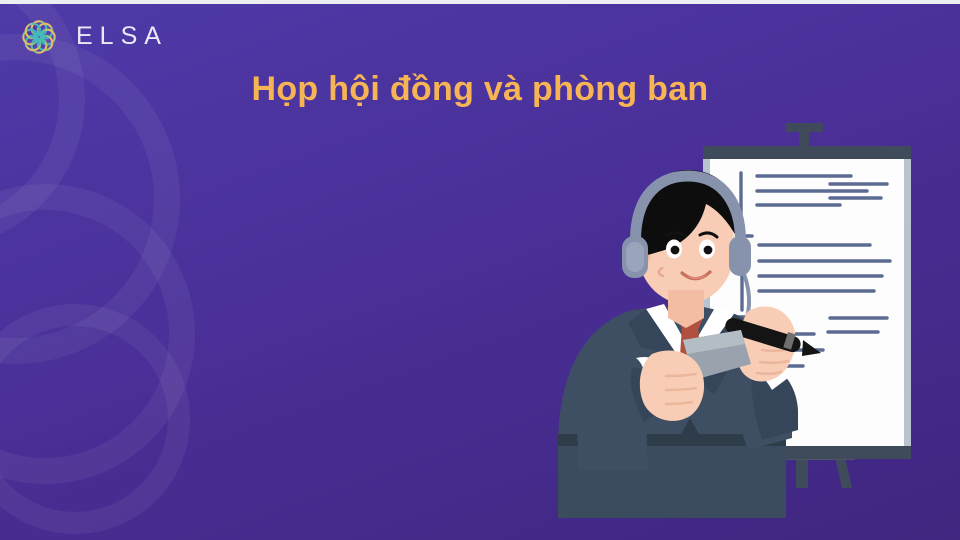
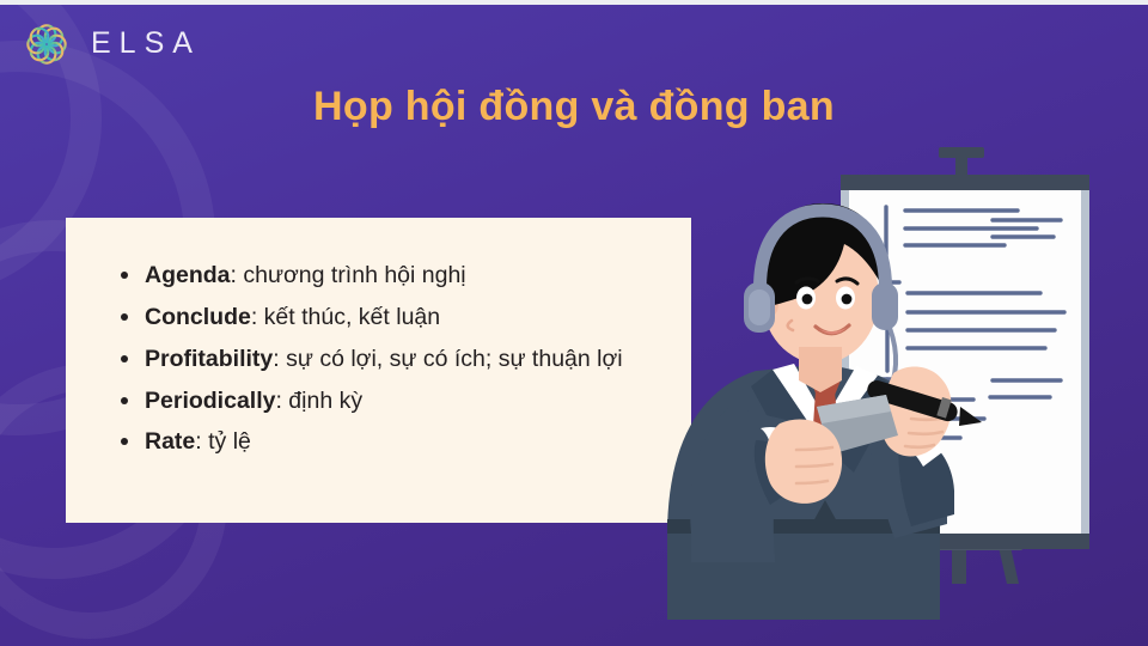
  ELSA
- Họp hội đồng và phòng ban
+ Họp hội đồng và đồng ban
+ Agenda: chương trình hội nghị
+ Conclude: kết thúc, kết luận
+ Profitability: sự có lợi, sự có ích; sự thuận lợi
+ Periodically: định kỳ
+ Rate: tỷ lệ
